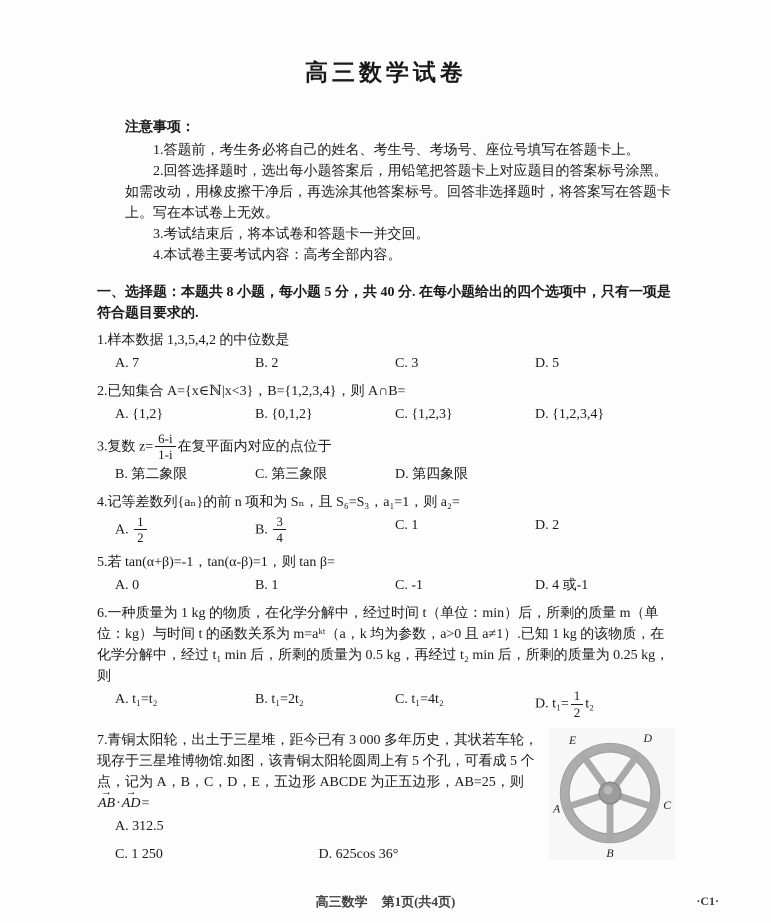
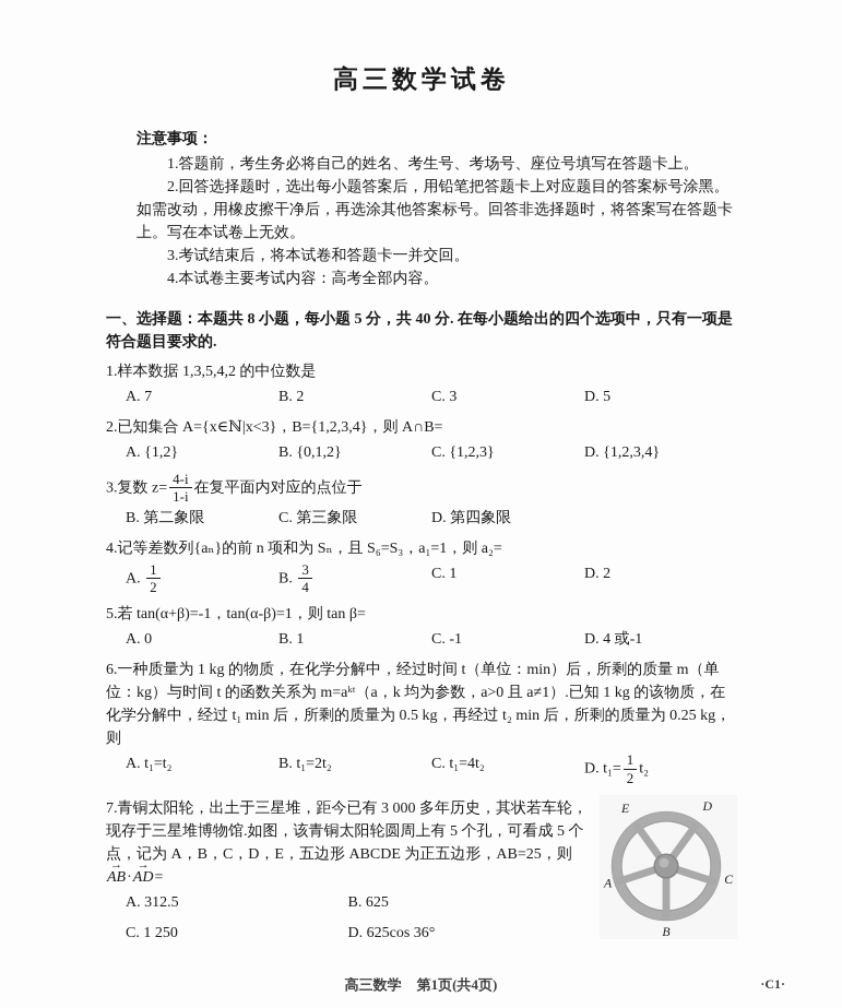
  高三数学试卷
  注意事项：
  1.答题前，考生务必将自己的姓名、考生号、考场号、座位号填写在答题卡上。
  2.回答选择题时，选出每小题答案后，用铅笔把答题卡上对应题目的答案标号涂黑。如需改动，用橡皮擦干净后，再选涂其他答案标号。回答非选择题时，将答案写在答题卡上。写在本试卷上无效。
  3.考试结束后，将本试卷和答题卡一并交回。
  4.本试卷主要考试内容：高考全部内容。
  一、选择题：本题共 8 小题，每小题 5 分，共 40 分. 在每小题给出的四个选项中，只有一项是符合题目要求的.
  1.样本数据 1,3,5,4,2 的中位数是
  A. 7
  B. 2
  C. 3
  D. 5
  2.已知集合 A={x∈ℕ|x<3}，B={1,2,3,4}，则 A∩B=
  A. {1,2}
  B. {0,1,2}
  C. {1,2,3}
  D. {1,2,3,4}
  3.复数 z=
- 6-i
+ 4-i
  1-i
  在复平面内对应的点位于
  B. 第二象限
  C. 第三象限
  D. 第四象限
  4.记等差数列{aₙ}的前 n 项和为 Sₙ，且 S₆=S₃，a₁=1，则 a₂=
  A.
  1
  2
  B.
  3
  4
  C. 1
  D. 2
  5.若 tan(α+β)=-1，tan(α-β)=1，则 tan β=
  A. 0
  B. 1
  C. -1
  D. 4 或-1
  6.一种质量为 1 kg 的物质，在化学分解中，经过时间 t（单位：min）后，所剩的质量 m（单位：kg）与时间 t 的函数关系为 m=aᵏᵗ（a，k 均为参数，a>0 且 a≠1）.已知 1 kg 的该物质，在化学分解中，经过 t₁ min 后，所剩的质量为 0.5 kg，再经过 t₂ min 后，所剩的质量为 0.25 kg，则
  A. t₁=t₂
  B. t₁=2t₂
  C. t₁=4t₂
  D. t₁=
  1
  2
  t₂
  A
  B
  C
  D
  E
  7.青铜太阳轮，出土于三星堆，距今已有 3 000 多年历史，其状若车轮，现存于三星堆博物馆.如图，该青铜太阳轮圆周上有 5 个孔，可看成 5 个点，记为 A，B，C，D，E，五边形 ABCDE 为正五边形，AB=25，则 AB·AD=
  A. 312.5
+ B. 625
  C. 1 250
  D. 625cos 36°
  高三数学 第1页(共4页)
  ·C1·
